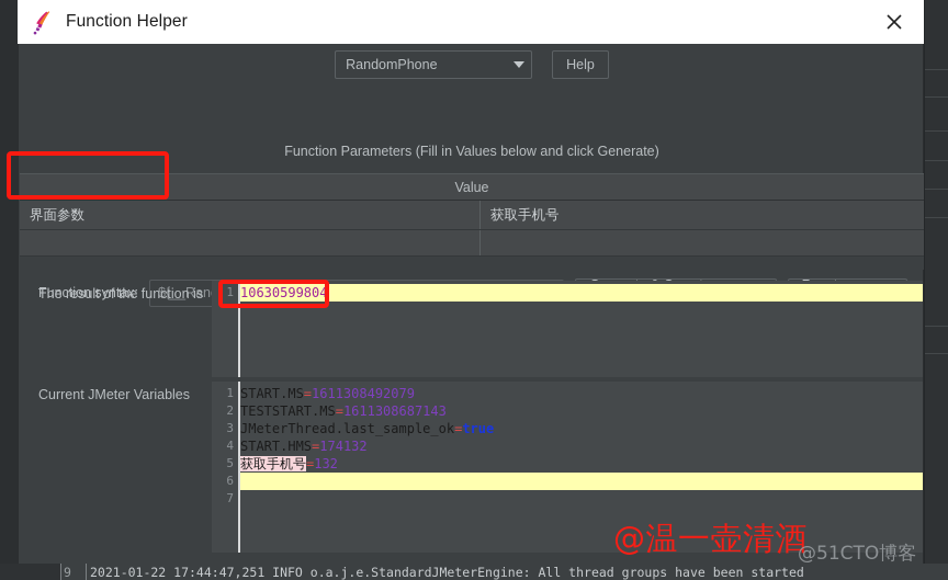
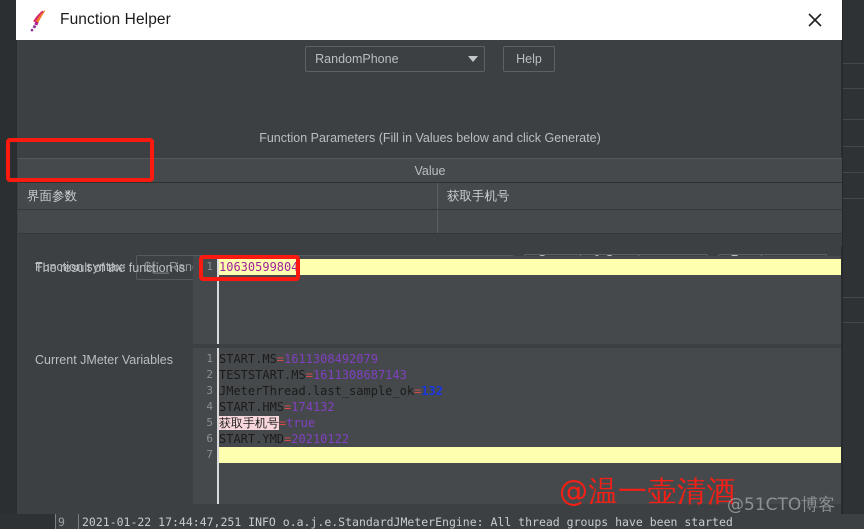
  Function Helper
  RandomPhone
  Help
  Function Parameters (Fill in Values below and click Generate)
  Value
  界面参数
  获取手机号
  Function syntax:
  The result of the function is
  1
  10630599804
  Current JMeter Variables
  1
  2
  3
  4
  5
  6
  7
  START.MS=1611308492079
  TESTSTART.MS=1611308687143
- JMeterThread.last_sample_ok=true
+ JMeterThread.last_sample_ok=132
  START.HMS=174132
- 获取手机号=132
+ 获取手机号=true
+ START.YMD=20210122
  @温一壶清酒
  @51CTO博客
  9
  2021-01-22 17:44:47,251 INFO o.a.j.e.StandardJMeterEngine: All thread groups have been started
